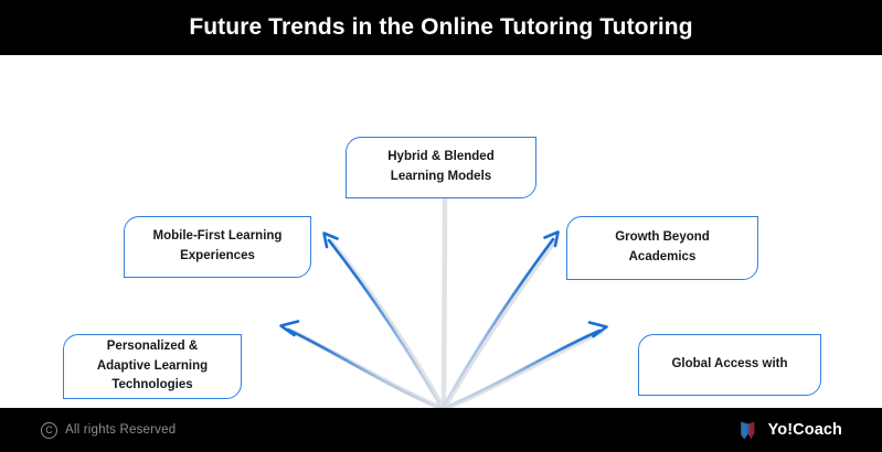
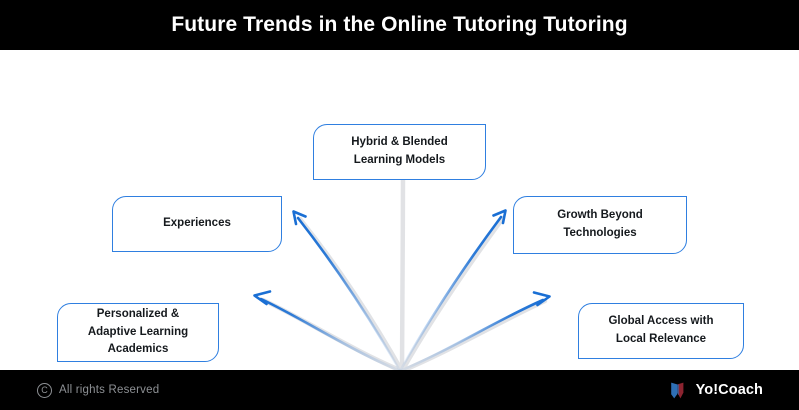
  Future Trends in the Online Tutoring Tutoring
  Hybrid & Blended
  Learning Models
- Mobile-First Learning
  Experiences
  Growth Beyond
- Academics
+ Technologies
  Personalized &
  Adaptive Learning
- Technologies
+ Academics
  Global Access with
+ Local Relevance
  C
  All rights Reserved
  Yo!Coach
